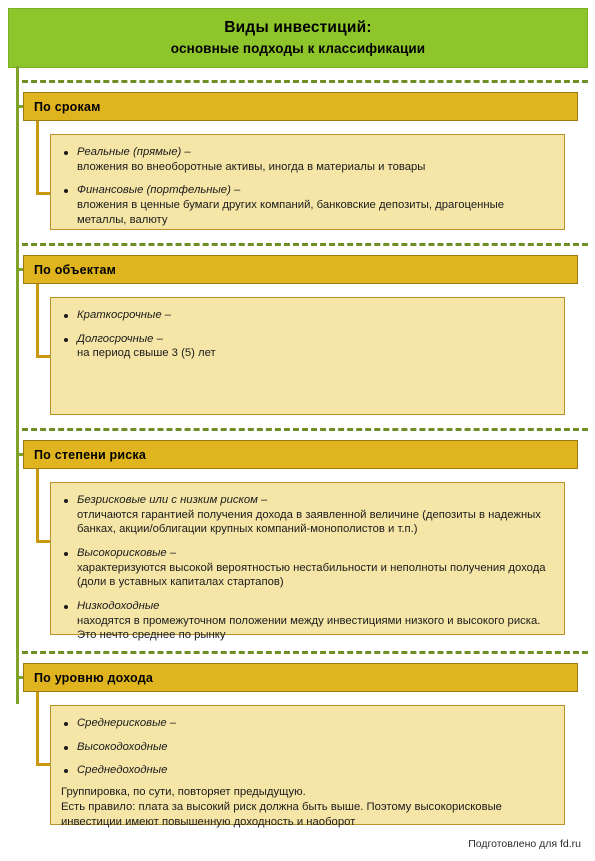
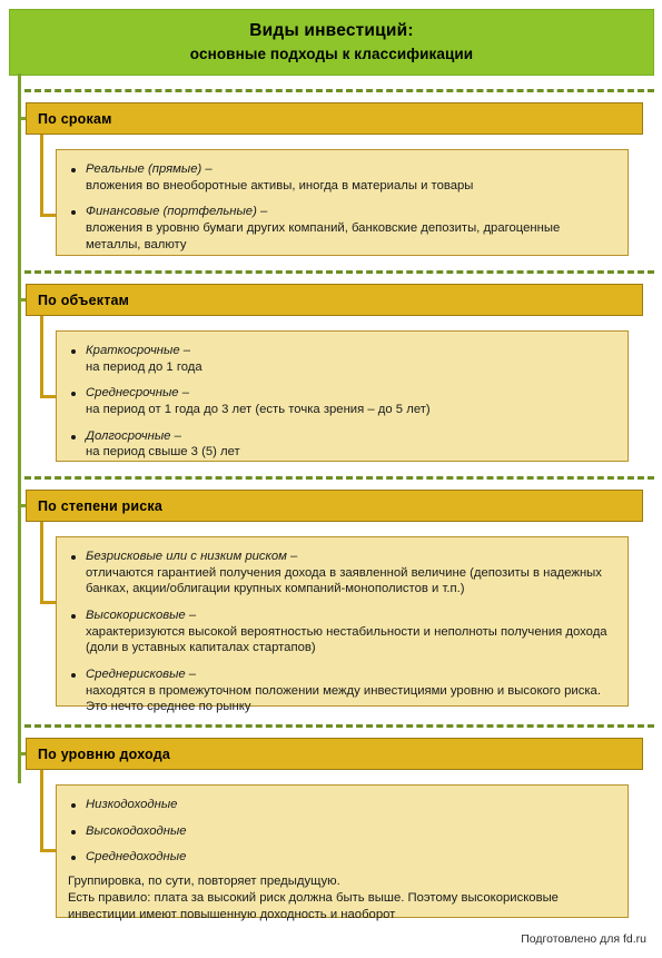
  Виды инвестиций:
  основные подходы к классификации
  По срокам
  Реальные (прямые) –
  вложения во внеоборотные активы, иногда в материалы и товары
  Финансовые (портфельные) –
- вложения в ценные бумаги других компаний, банковские депозиты, драгоценные металлы, валюту
+ вложения в уровню бумаги других компаний, банковские депозиты, драгоценные металлы, валюту
  По объектам
  Краткосрочные –
+ на период до 1 года
+ Среднесрочные –
+ на период от 1 года до 3 лет (есть точка зрения – до 5 лет)
  Долгосрочные –
  на период свыше 3 (5) лет
  По степени риска
  Безрисковые или с низким риском –
  отличаются гарантией получения дохода в заявленной величине (депозиты в надежных банках, акции/облигации крупных компаний-монополистов и т.п.)
  Высокорисковые –
  характеризуются высокой вероятностью нестабильности и неполноты получения дохода (доли в уставных капиталах стартапов)
- Низкодоходные
+ Среднерисковые –
- находятся в промежуточном положении между инвестициями низкого и высокого риска. Это нечто среднее по рынку
+ находятся в промежуточном положении между инвестициями уровню и высокого риска. Это нечто среднее по рынку
  По уровню дохода
- Среднерисковые –
+ Низкодоходные
  Высокодоходные
  Среднедоходные
  Группировка, по сути, повторяет предыдущую.
  Есть правило: плата за высокий риск должна быть выше. Поэтому высокорисковые инвестиции имеют повышенную доходность и наоборот
  Подготовлено для fd.ru
